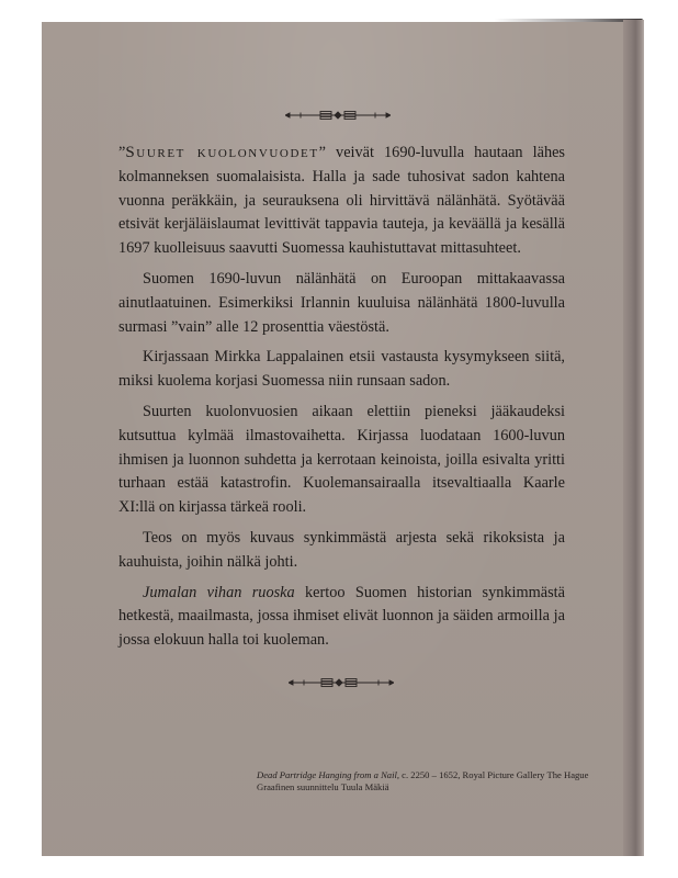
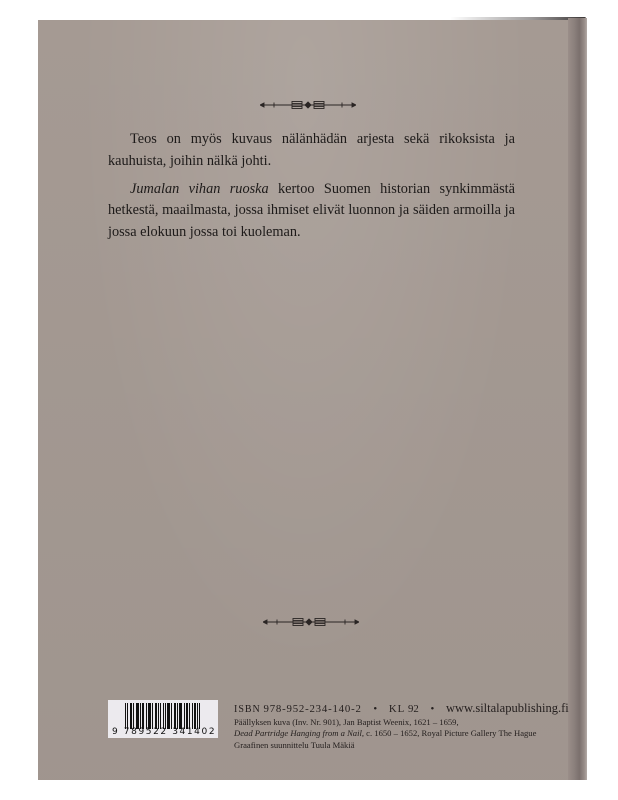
- ”Suuret kuolonvuodet” veivät 1690-luvulla hautaan lähes kolmanneksen suomalaisista. Halla ja sade tuhosivat sadon kahtena vuonna peräkkäin, ja seurauksena oli hirvittävä nälänhätä. Syötävää etsivät kerjäläislaumat levittivät tappavia tauteja, ja keväällä ja kesällä 1697 kuolleisuus saavutti Suomessa kauhistuttavat mittasuhteet.
- Suomen 1690-luvun nälänhätä on Euroopan mittakaavassa ainutlaatuinen. Esimerkiksi Irlannin kuuluisa nälänhätä 1800-luvulla surmasi ”vain” alle 12 prosenttia väestöstä.
- Kirjassaan Mirkka Lappalainen etsii vastausta kysymykseen siitä, miksi kuolema korjasi Suomessa niin runsaan sadon.
- Suurten kuolonvuosien aikaan elettiin pieneksi jääkaudeksi kutsuttua kylmää ilmastovaihetta. Kirjassa luodataan 1600-luvun ihmisen ja luonnon suhdetta ja kerrotaan keinoista, joilla esivalta yritti turhaan estää katastrofin. Kuolemansairaalla itsevaltiaalla Kaarle XI:llä on kirjassa tärkeä rooli.
- Teos on myös kuvaus synkimmästä arjesta sekä rikoksista ja kauhuista, joihin nälkä johti.
+ Teos on myös kuvaus nälänhädän arjesta sekä rikoksista ja kauhuista, joihin nälkä johti.
- Jumalan vihan ruoska kertoo Suomen historian synkimmästä hetkestä, maailmasta, jossa ihmiset elivät luonnon ja säiden armoilla ja jossa elokuun halla toi kuoleman.
+ Jumalan vihan ruoska kertoo Suomen historian synkimmästä hetkestä, maailmasta, jossa ihmiset elivät luonnon ja säiden armoilla ja jossa elokuun jossa toi kuoleman.
+ 9 789522 341402
+ ISBN 978-952-234-140-2 • KL 92 • www.siltalapublishing.fi
+ Päällyksen kuva (Inv. Nr. 901), Jan Baptist Weenix, 1621 – 1659,
- Dead Partridge Hanging from a Nail, c. 2250 – 1652, Royal Picture Gallery The Hague
+ Dead Partridge Hanging from a Nail, c. 1650 – 1652, Royal Picture Gallery The Hague
  Graafinen suunnittelu Tuula Mäkiä
